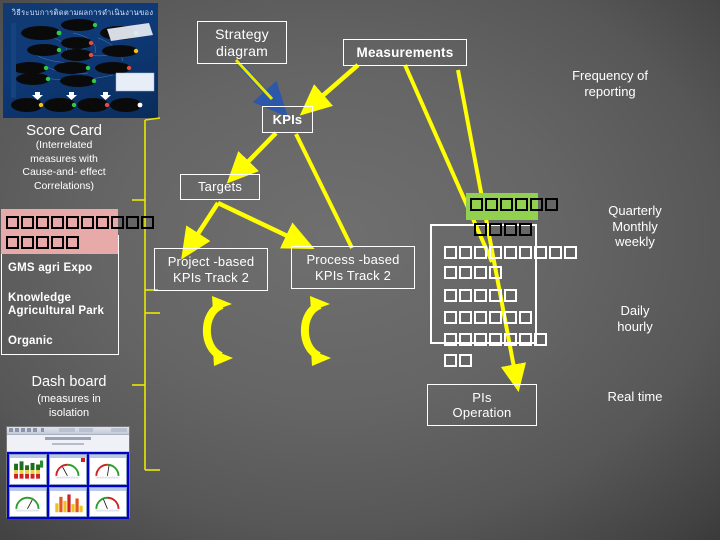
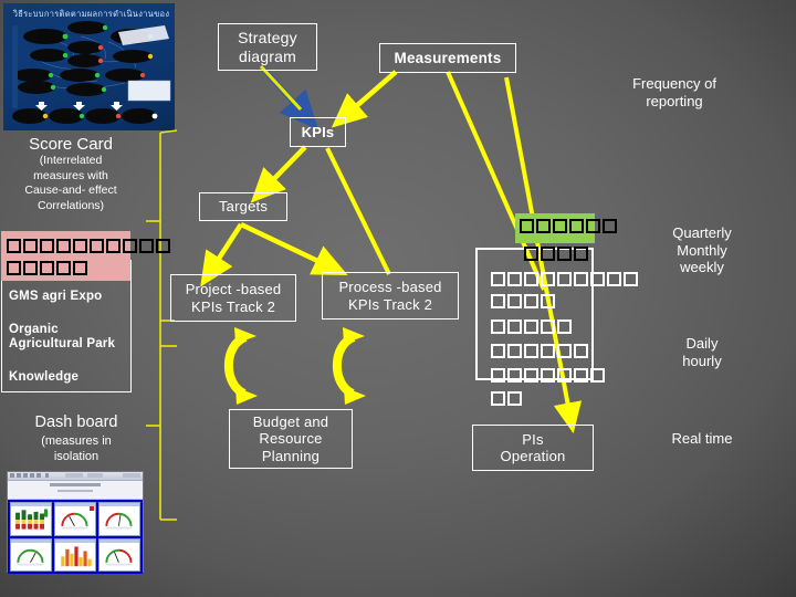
  วิธีระบบการติดตามผลการดำเนินงานของ
  Strategy
  diagram
  Measurements
  Frequency of
  reporting
  KPIs
  Score Card
  (Interrelated
  measures with
  Cause-and- effect
  Correlations)
  Targets
  GMS agri Expo
- Knowledge
+ Organic
  Agricultural Park
- Organic
+ Knowledge
  Project -based
  KPIs Track 2
  Process -based
  KPIs Track 2
  Quarterly
  Monthly
  weekly
  Daily
  hourly
  Real time
  Dash board
  (measures in
  isolation
+ Budget and
+ Resource
+ Planning
  PIs
  Operation
